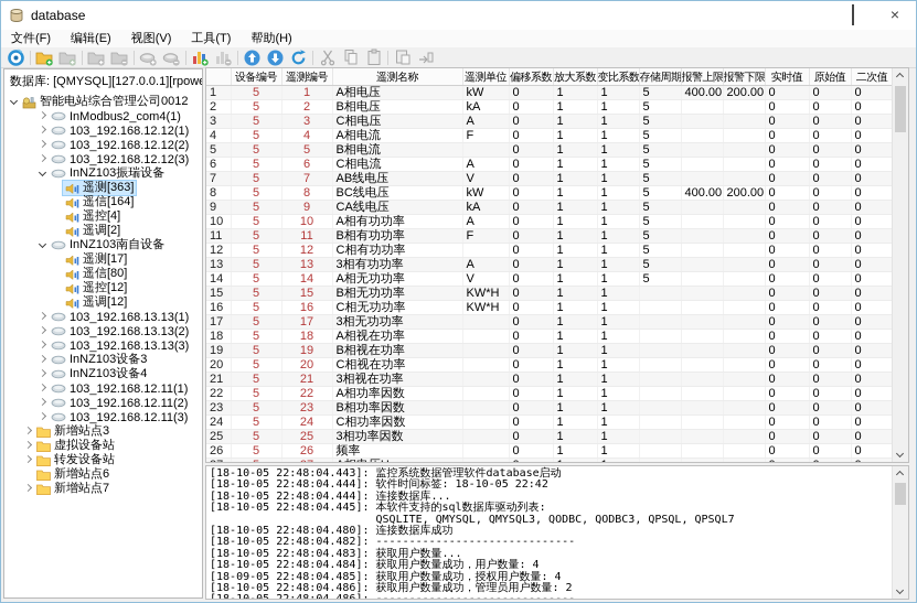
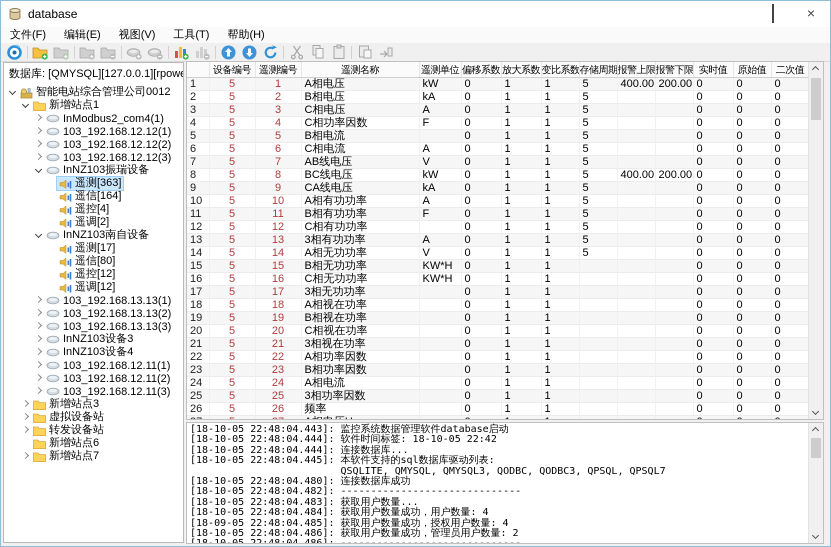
  database
  ×
  文件(F)
  编辑(E)
  视图(V)
  工具(T)
  帮助(H)
  数据库: [QMYSQL][127.0.0.1][rpow
  智能电站综合管理公司0012
+ 新增站点1
  InModbus2_com4(1)
  103_192.168.12.12(1)
  103_192.168.12.12(2)
  103_192.168.12.12(3)
  InNZ103振瑞设备
  遥测[363]
  遥信[164]
  遥控[4]
  遥调[2]
  InNZ103南自设备
  遥测[17]
  遥信[80]
  遥控[12]
  遥调[12]
  103_192.168.13.13(1)
  103_192.168.13.13(2)
  103_192.168.13.13(3)
  InNZ103设备3
  InNZ103设备4
  103_192.168.12.11(1)
  103_192.168.12.11(2)
  103_192.168.12.11(3)
  新增站点3
  虚拟设备站
  转发设备站
  新增站点6
  新增站点7
  	设备编号	遥测编号	遥测名称	遥测单位	偏移系数	放大系数	变比系数	存储周期	报警上限	报警下限	实时值	原始值	二次值
  1	5	1	A相电压	kW	0	1	1	5	400.00	200.00	0	0	0
  2	5	2	B相电压	kA	0	1	1	5			0	0	0
  3	5	3	C相电压	A	0	1	1	5			0	0	0
- 4	5	4	A相电流	F	0	1	1	5			0	0	0
+ 4	5	4	C相功率因数	F	0	1	1	5			0	0	0
  5	5	5	B相电流		0	1	1	5			0	0	0
  6	5	6	C相电流	A	0	1	1	5			0	0	0
  7	5	7	AB线电压	V	0	1	1	5			0	0	0
  8	5	8	BC线电压	kW	0	1	1	5	400.00	200.00	0	0	0
  9	5	9	CA线电压	kA	0	1	1	5			0	0	0
  10	5	10	A相有功功率	A	0	1	1	5			0	0	0
  11	5	11	B相有功功率	F	0	1	1	5			0	0	0
  12	5	12	C相有功功率		0	1	1	5			0	0	0
  13	5	13	3相有功功率	A	0	1	1	5			0	0	0
  14	5	14	A相无功功率	V	0	1	1	5			0	0	0
  15	5	15	B相无功功率	KW*H	0	1	1				0	0	0
  16	5	16	C相无功功率	KW*H	0	1	1				0	0	0
  17	5	17	3相无功功率		0	1	1				0	0	0
  18	5	18	A相视在功率		0	1	1				0	0	0
  19	5	19	B相视在功率		0	1	1				0	0	0
  20	5	20	C相视在功率		0	1	1				0	0	0
  21	5	21	3相视在功率		0	1	1				0	0	0
  22	5	22	A相功率因数		0	1	1				0	0	0
  23	5	23	B相功率因数		0	1	1				0	0	0
- 24	5	24	C相功率因数		0	1	1				0	0	0
+ 24	5	24	A相电流		0	1	1				0	0	0
  25	5	25	3相功率因数		0	1	1				0	0	0
  26	5	26	频率		0	1	1				0	0	0
  [18-10-05 22:48:04.443]: 监控系统数据管理软件database启动
  [18-10-05 22:48:04.444]: 软件时间标签: 18-10-05 22:42
  [18-10-05 22:48:04.444]: 连接数据库...
  [18-10-05 22:48:04.445]: 本软件支持的sql数据库驱动列表:
  QSQLITE, QMYSQL, QMYSQL3, QODBC, QODBC3, QPSQL, QPSQL7
  [18-10-05 22:48:04.480]: 连接数据库成功
  [18-10-05 22:48:04.482]: ------------------------------
  [18-10-05 22:48:04.483]: 获取用户数量...
  [18-10-05 22:48:04.484]: 获取用户数量成功，用户数量: 4
  [18-09-05 22:48:04.485]: 获取用户数量成功，授权用户数量: 4
  [18-10-05 22:48:04.486]: 获取用户数量成功，管理员用户数量: 2
  [18-10-05 22:48:04.486]: ------------------------------
